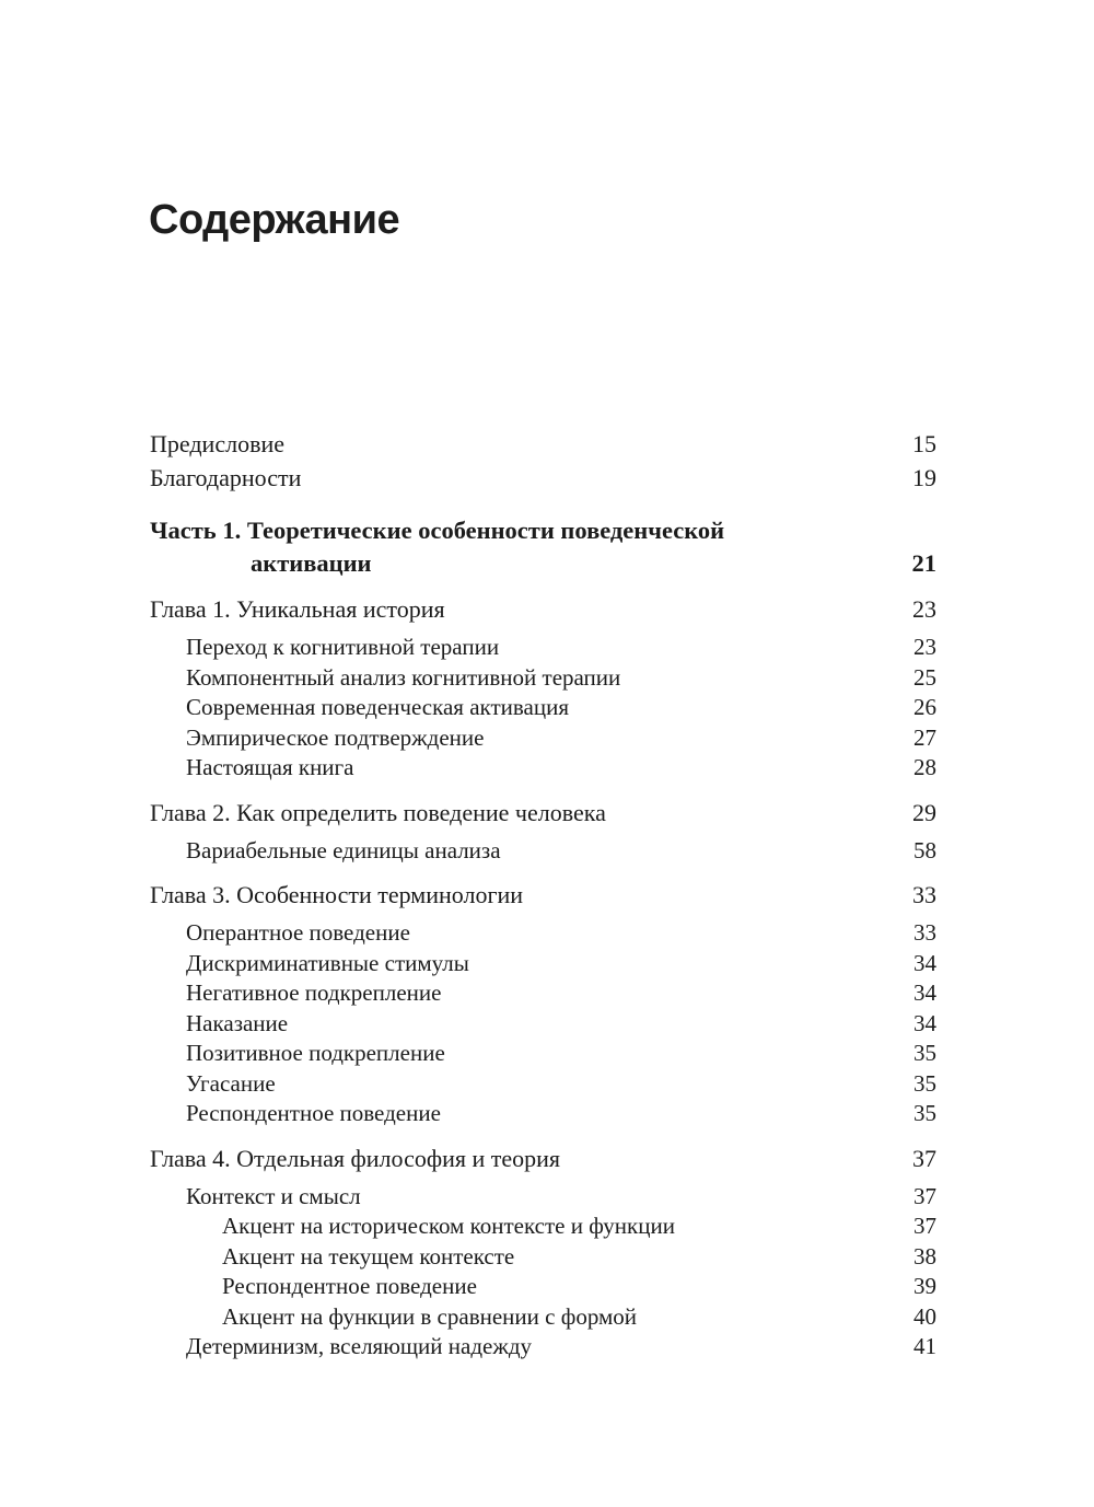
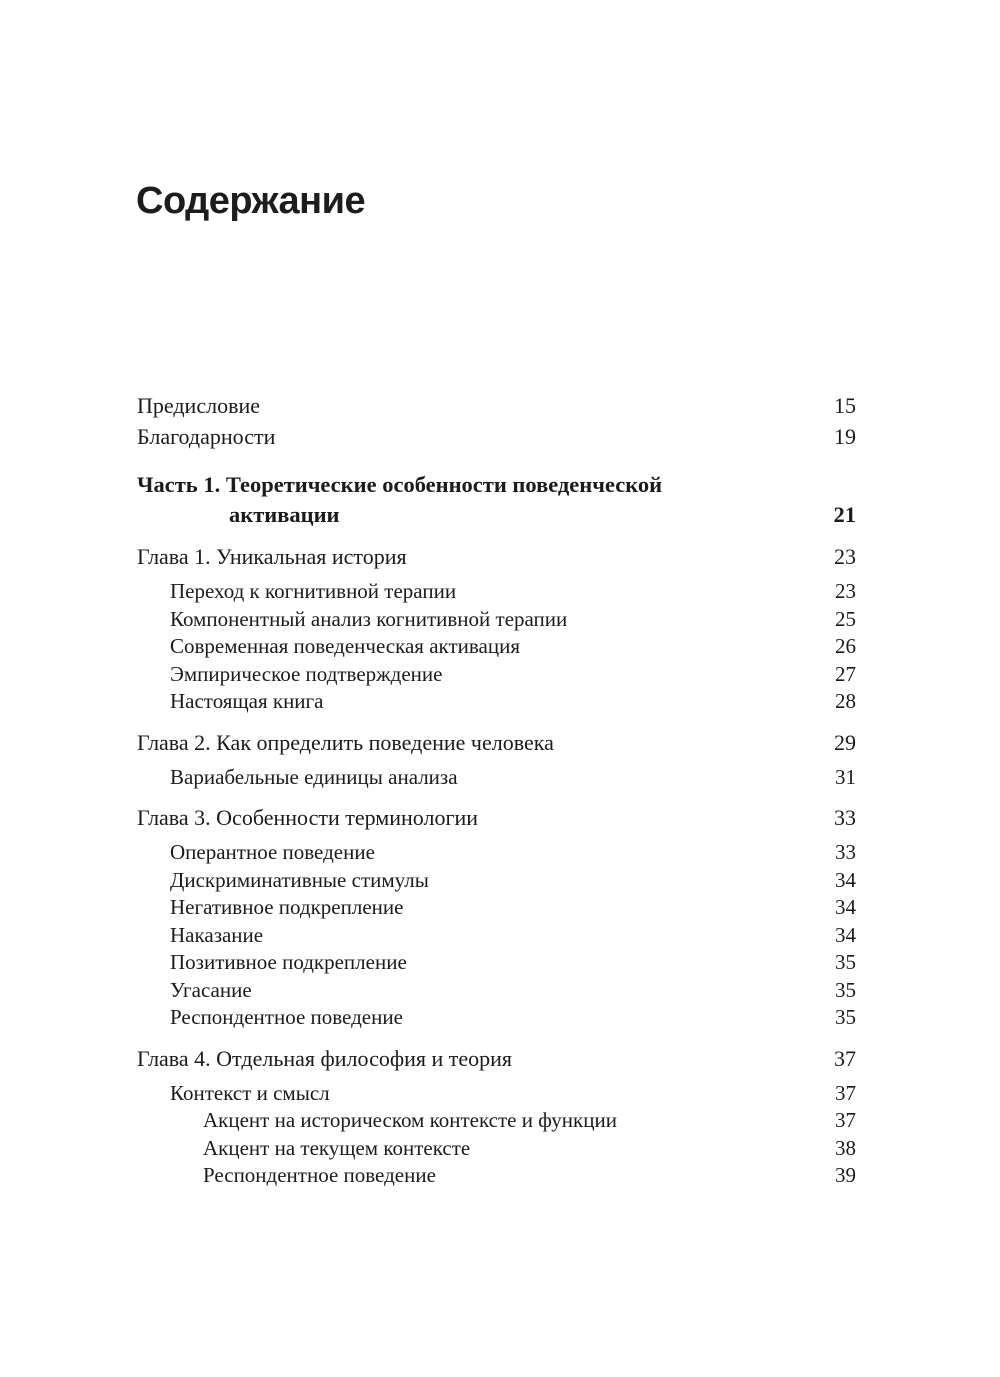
  Содержание
  Предисловие
  15
  Благодарности
  19
  Часть 1. Теоретические особенности поведенческой
  активации
  21
  Глава 1. Уникальная история
  23
  Переход к когнитивной терапии
  23
  Компонентный анализ когнитивной терапии
  25
  Современная поведенческая активация
  26
  Эмпирическое подтверждение
  27
  Настоящая книга
  28
  Глава 2. Как определить поведение человека
  29
  Вариабельные единицы анализа
- 58
+ 31
  Глава 3. Особенности терминологии
  33
  Оперантное поведение
  33
  Дискриминативные стимулы
  34
  Негативное подкрепление
  34
  Наказание
  34
  Позитивное подкрепление
  35
  Угасание
  35
  Респондентное поведение
  35
  Глава 4. Отдельная философия и теория
  37
  Контекст и смысл
  37
  Акцент на историческом контексте и функции
  37
  Акцент на текущем контексте
  38
  Респондентное поведение
  39
- Акцент на функции в сравнении с формой
- 40
- Детерминизм, вселяющий надежду
- 41
